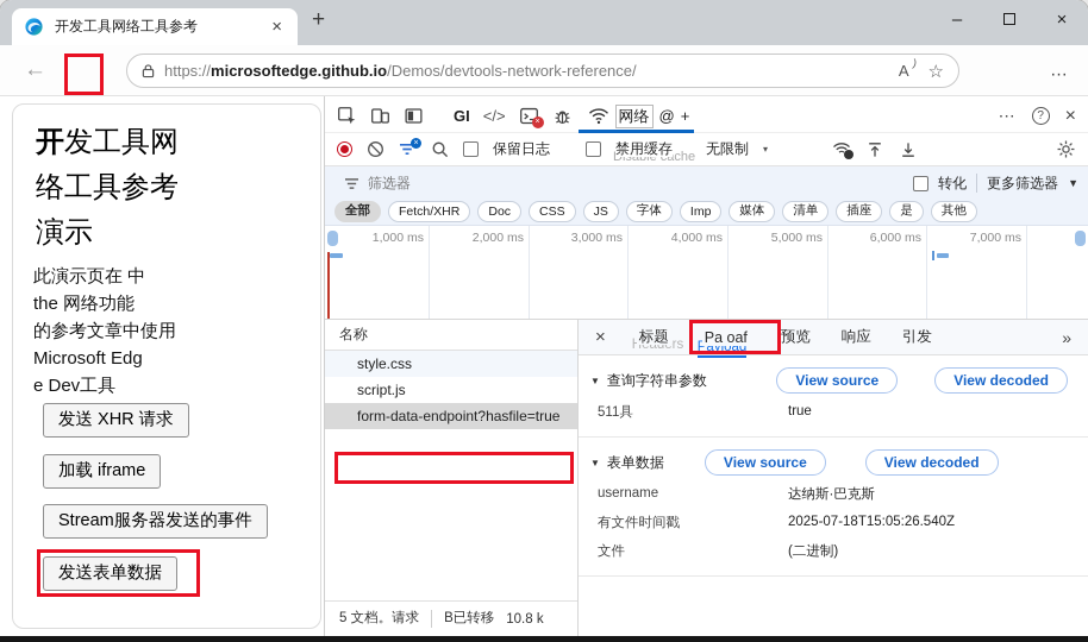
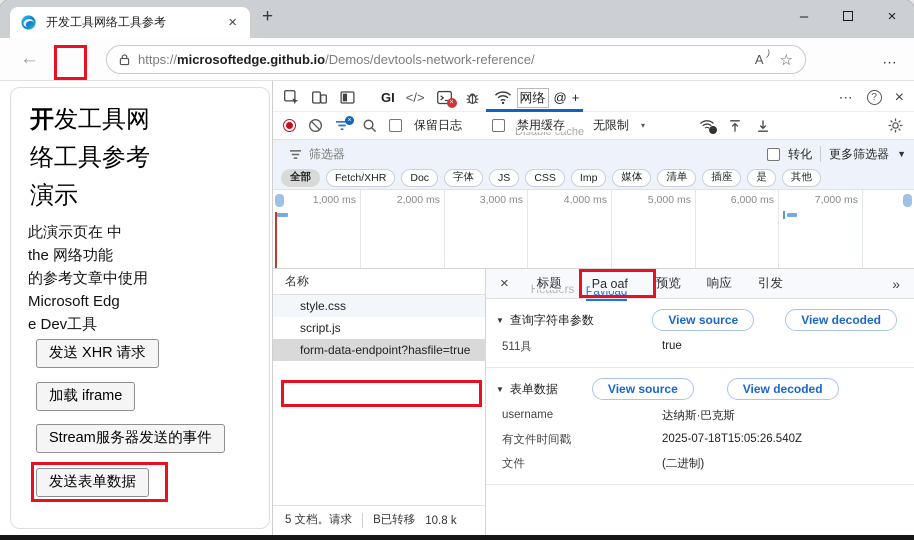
  开发工具网络工具参考
  ×
  +
  –
  ×
  ←
  https://microsoftedge.github.io/Demos/devtools-network-reference/
  A
  ☆
  …
  开发工具网
  络工具参考
  演示
  此演示页在 中
  the 网络功能
  的参考文章中使用
  Microsoft Edg
  e Dev工具
  发送 XHR 请求
  加载 iframe
  Stream服务器发送的事件
  发送表单数据
  GI
  </>
  网络
  @
  +
  ⋯
  ?
  ×
  保留日志
  Disable cache
  禁用缓存
  无限制
  ▾
  筛选器
  转化
  更多筛选器
  ▼
  全部
  Fetch/XHR
  Doc
- CSS
+ 字体
  JS
- 字体
+ CSS
  Imp
  媒体
  清单
  插座
  是
  其他
  1,000 ms
  2,000 ms
  3,000 ms
  4,000 ms
  5,000 ms
  6,000 ms
  7,000 ms
  名称
  style.css
  script.js
  form-data-endpoint?hasfile=true
  5 文档。请求
  B已转移
  10.8 k
  ×
  Headers
  标题
  Payload
  Pa oaf
  预览
  响应
  引发
  »
  ▼
  查询字符串参数
  View source
  View decoded
  511具
  true
  ▼
  表单数据
  View source
  View decoded
  username
  达纳斯·巴克斯
  有文件时间戳
  2025-07-18T15:05:26.540Z
  文件
  (二进制)
